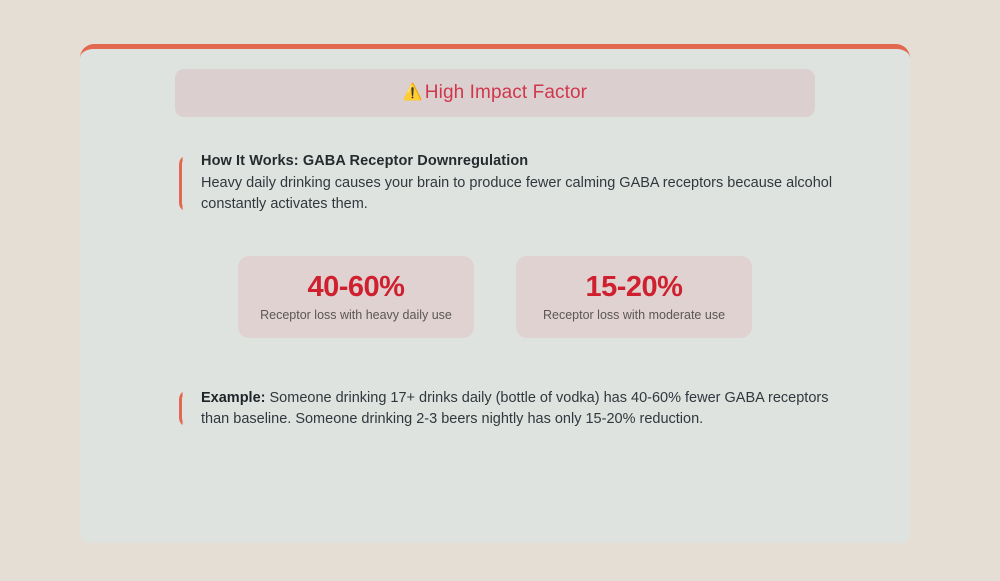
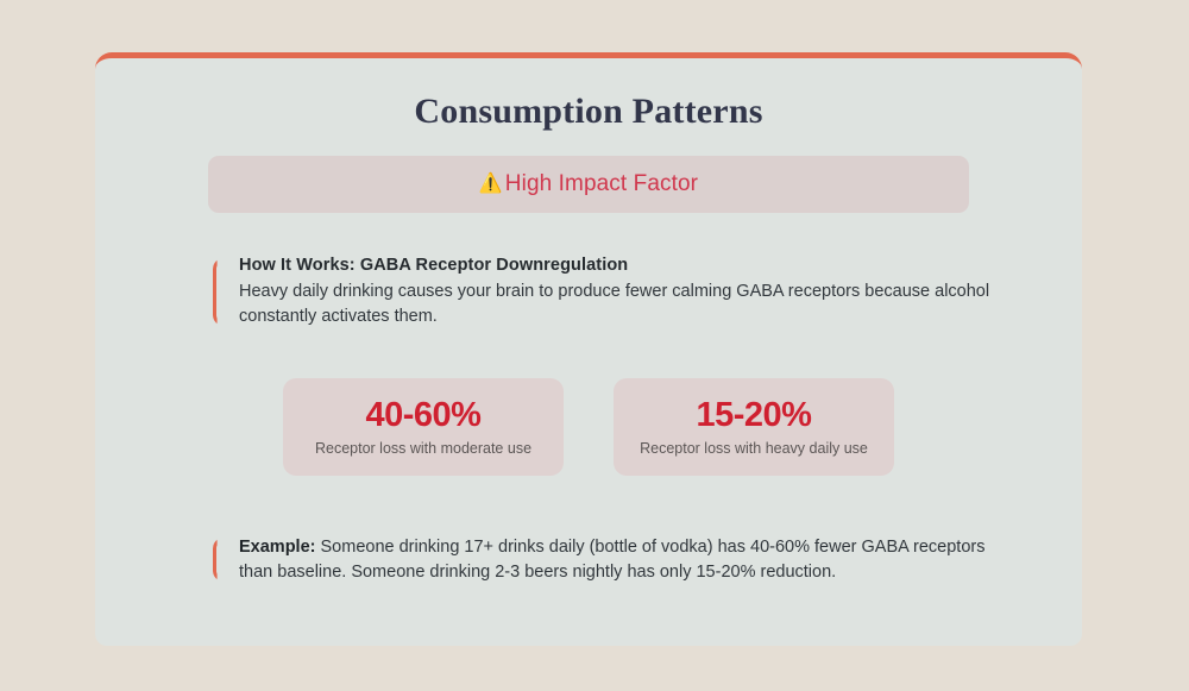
+ Consumption Patterns
  ⚠️
  High Impact Factor
  How It Works: GABA Receptor Downregulation
  Heavy daily drinking causes your brain to produce fewer calming GABA receptors because alcohol constantly activates them.
  40-60%
- Receptor loss with heavy daily use
+ Receptor loss with moderate use
  15-20%
- Receptor loss with moderate use
+ Receptor loss with heavy daily use
  Example: Someone drinking 17+ drinks daily (bottle of vodka) has 40-60% fewer GABA receptors than baseline. Someone drinking 2-3 beers nightly has only 15-20% reduction.
